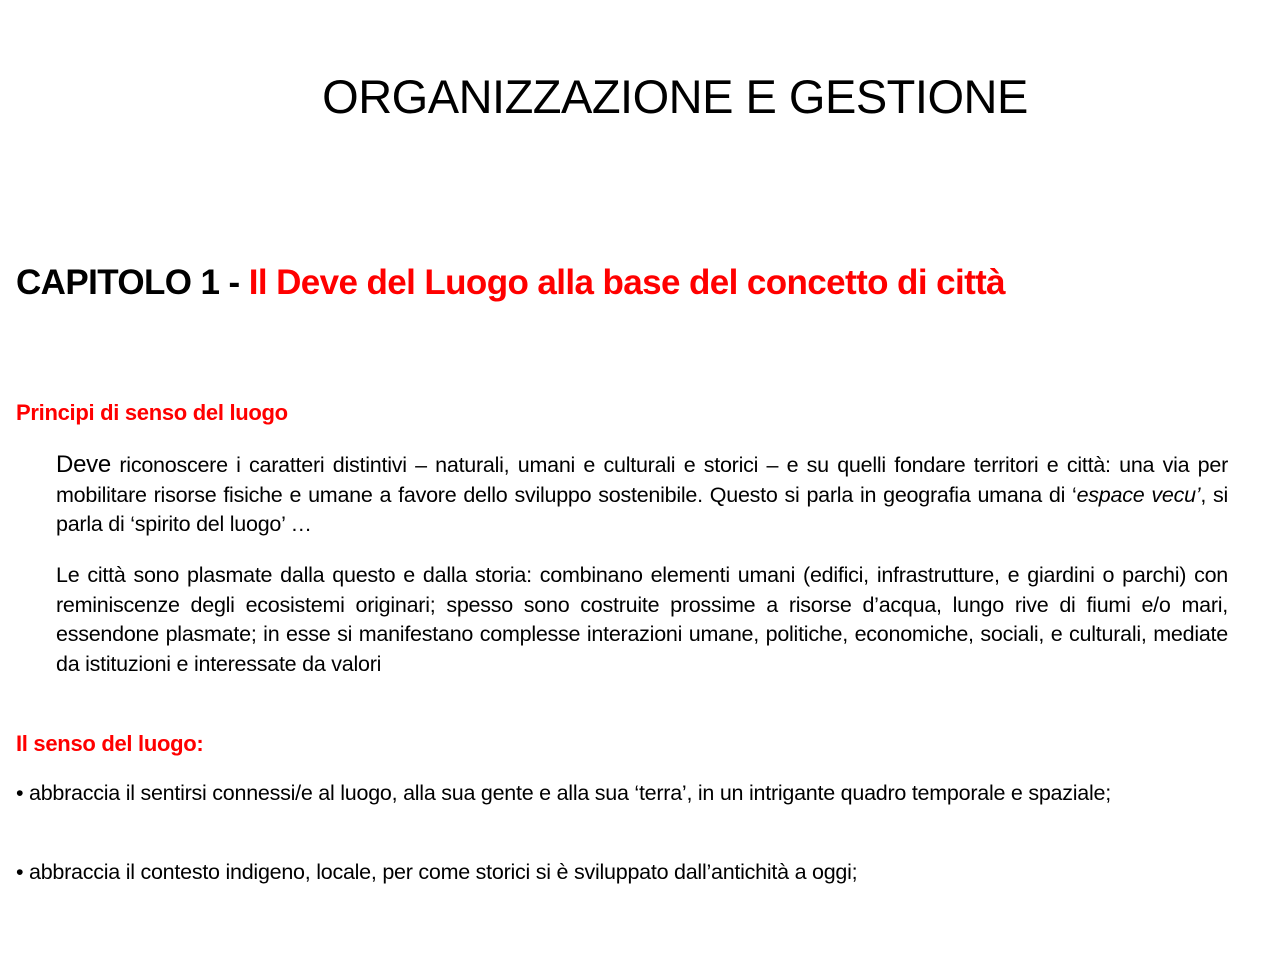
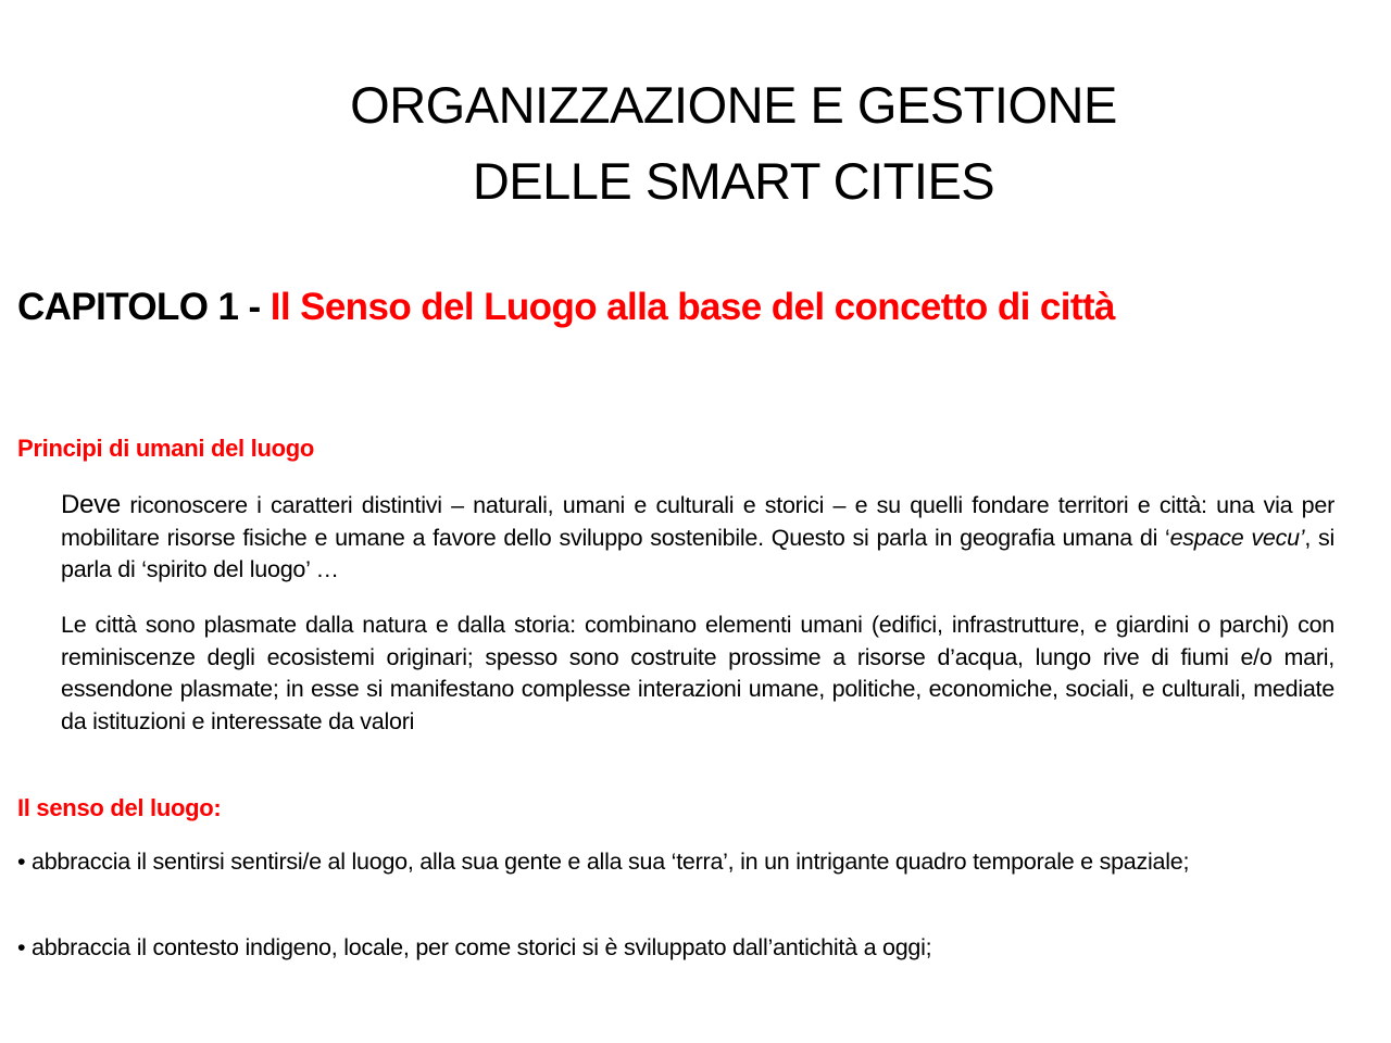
  ORGANIZZAZIONE E GESTIONE
+ DELLE SMART CITIES
- CAPITOLO 1 - Il Deve del Luogo alla base del concetto di città
+ CAPITOLO 1 - Il Senso del Luogo alla base del concetto di città
- Principi di senso del luogo
+ Principi di umani del luogo
  Deve riconoscere i caratteri distintivi – naturali, umani e culturali e storici – e su quelli fondare territori e città: una via per mobilitare risorse fisiche e umane a favore dello sviluppo sostenibile. Questo si parla in geografia umana di ‘espace vecu’, si parla di ‘spirito del luogo’ …
- Le città sono plasmate dalla questo e dalla storia: combinano elementi umani (edifici, infrastrutture, e giardini o parchi) con reminiscenze degli ecosistemi originari; spesso sono costruite prossime a risorse d’acqua, lungo rive di fiumi e/o mari, essendone plasmate; in esse si manifestano complesse interazioni umane, politiche, economiche, sociali, e culturali, mediate da istituzioni e interessate da valori
+ Le città sono plasmate dalla natura e dalla storia: combinano elementi umani (edifici, infrastrutture, e giardini o parchi) con reminiscenze degli ecosistemi originari; spesso sono costruite prossime a risorse d’acqua, lungo rive di fiumi e/o mari, essendone plasmate; in esse si manifestano complesse interazioni umane, politiche, economiche, sociali, e culturali, mediate da istituzioni e interessate da valori
  Il senso del luogo:
- • abbraccia il sentirsi connessi/e al luogo, alla sua gente e alla sua ‘terra’, in un intrigante quadro temporale e spaziale;
+ • abbraccia il sentirsi sentirsi/e al luogo, alla sua gente e alla sua ‘terra’, in un intrigante quadro temporale e spaziale;
  • abbraccia il contesto indigeno, locale, per come storici si è sviluppato dall’antichità a oggi;
